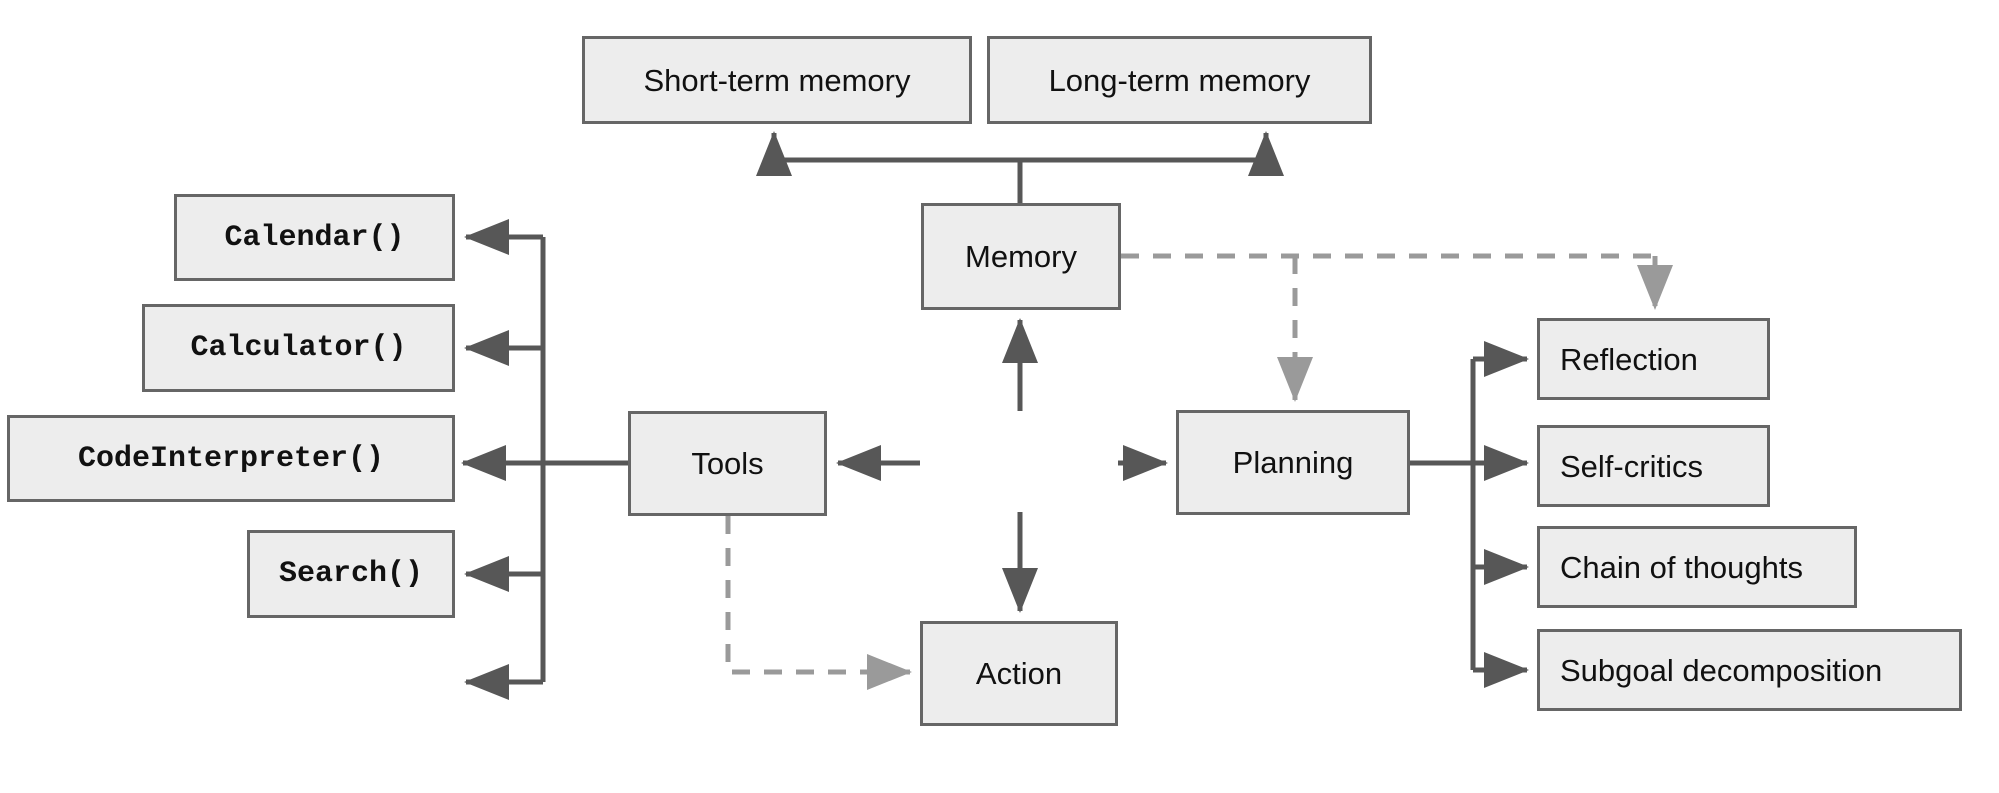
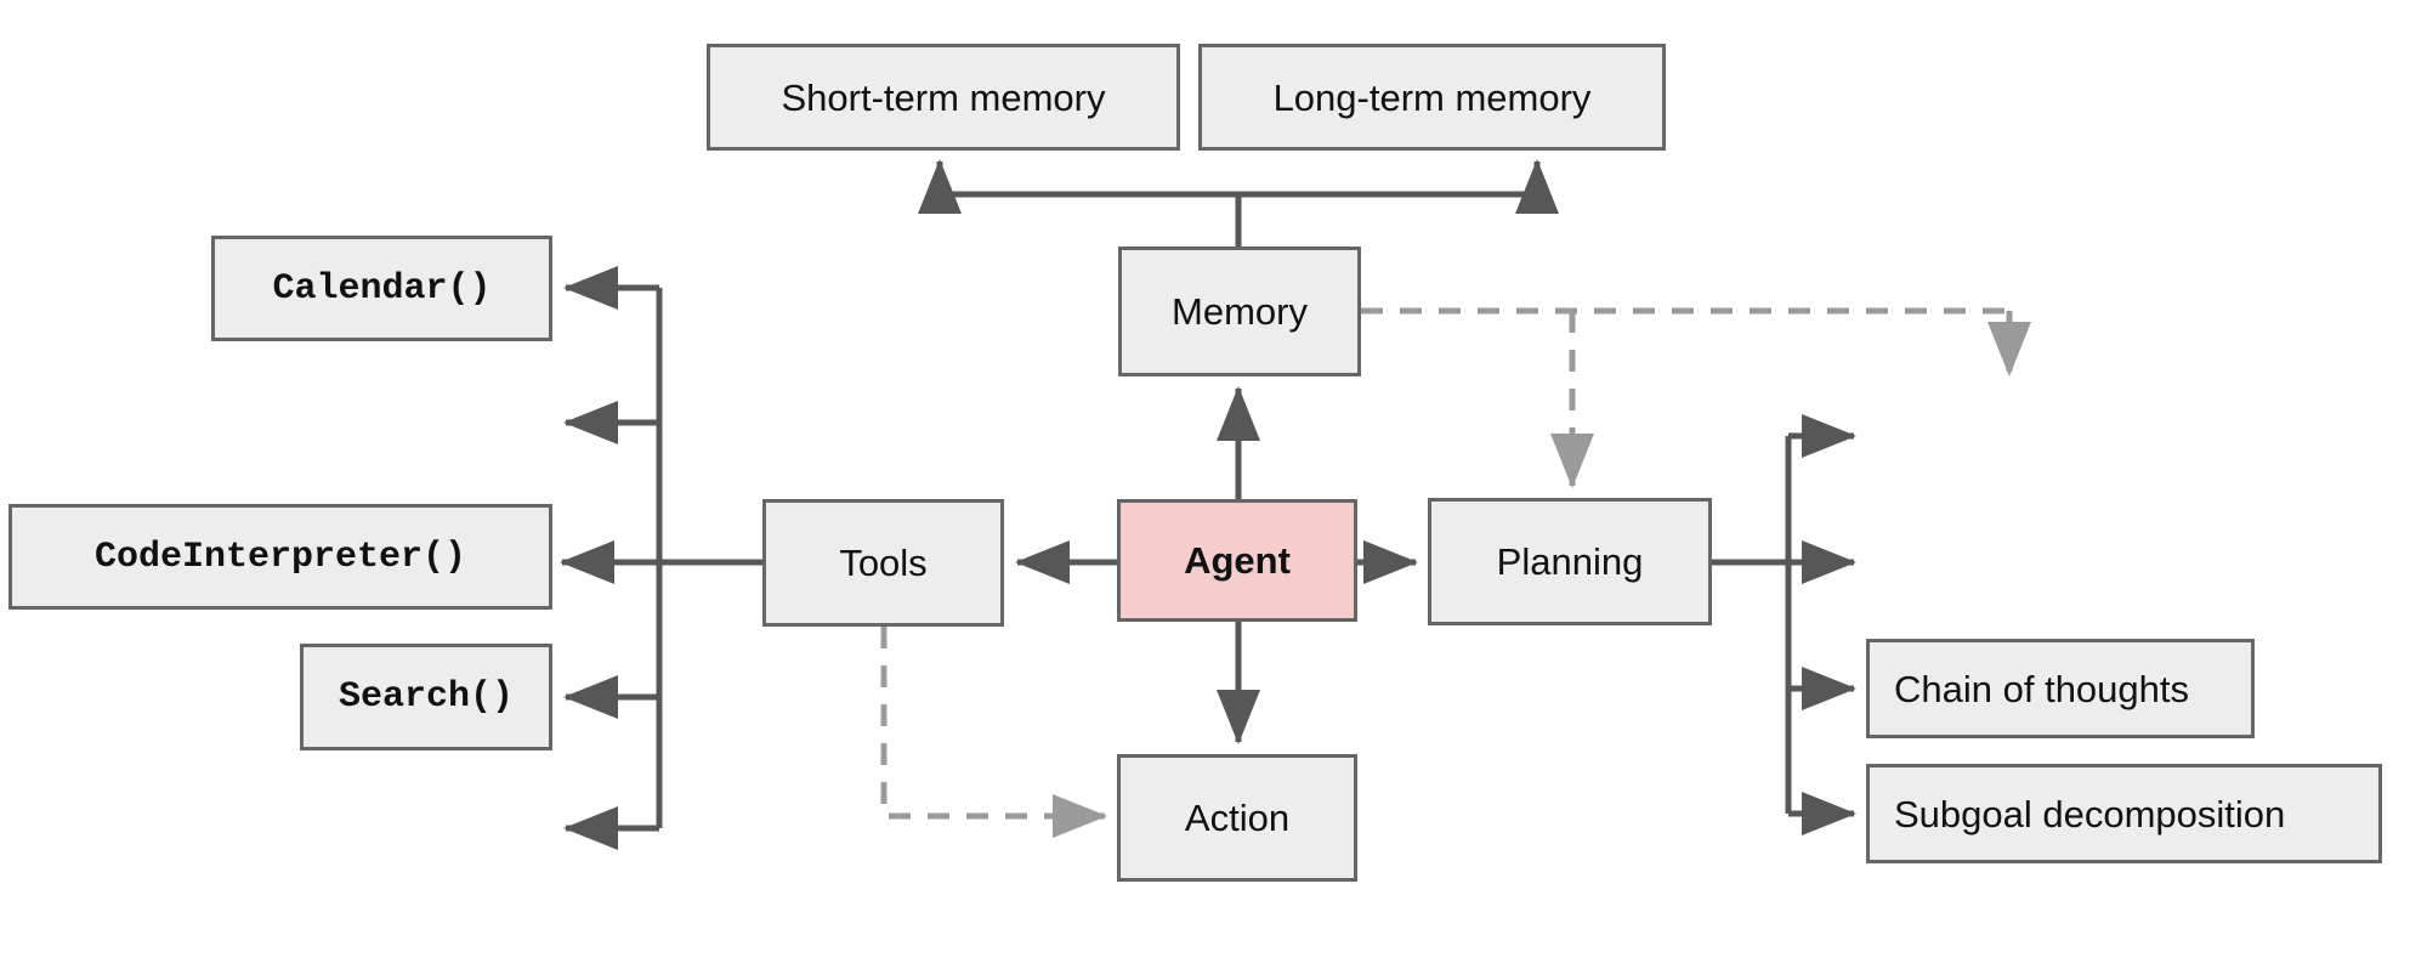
  Short-term memory
  Long-term memory
  Memory
+ Agent
  Tools
  Planning
  Action
  Calendar()
- Calculator()
  CodeInterpreter()
  Search()
- Reflection
- Self-critics
  Chain of thoughts
  Subgoal decomposition
